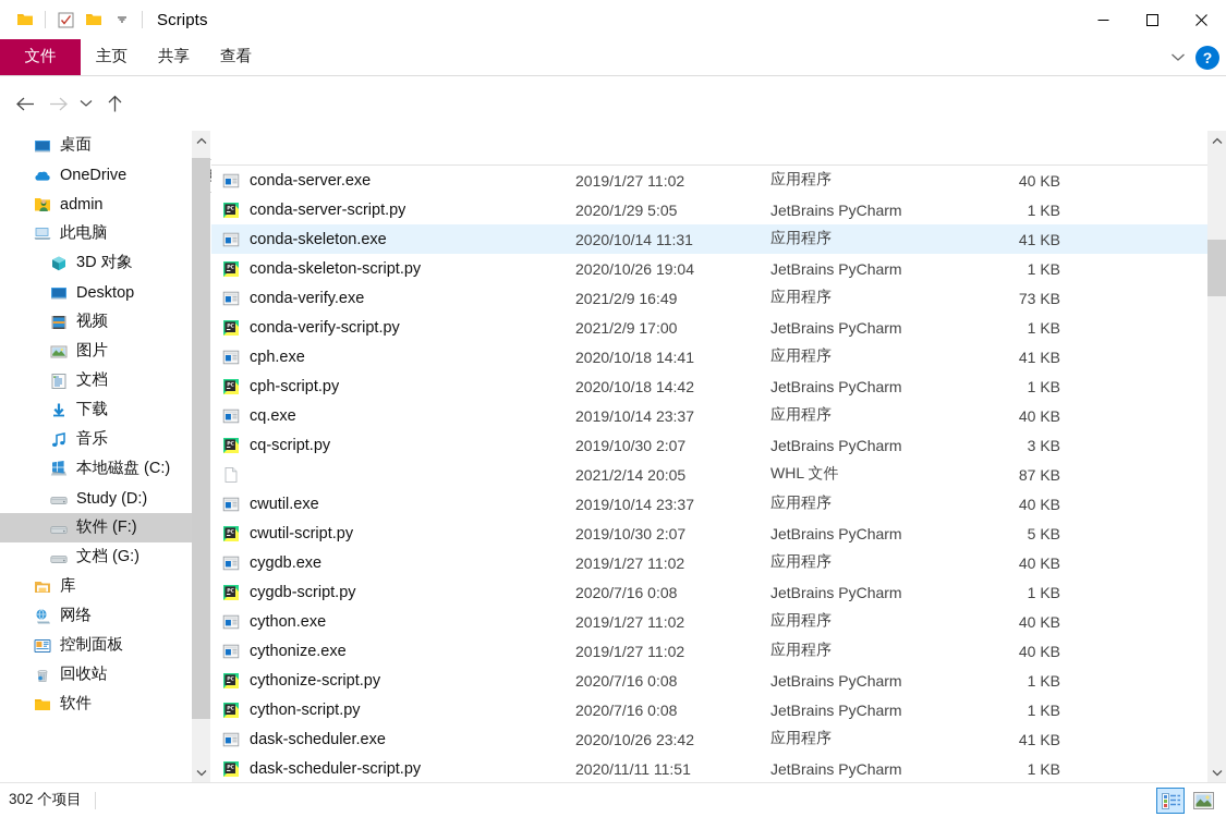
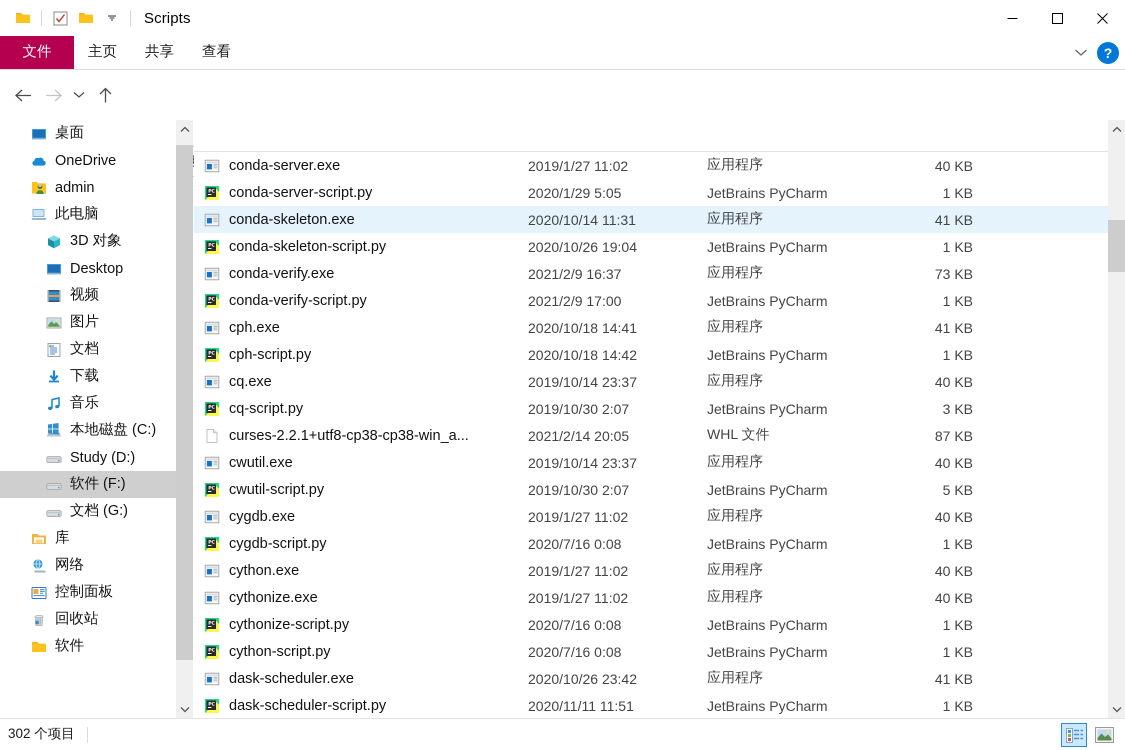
  Scripts
  文件
  主页
  共享
  查看
  ?
  桌面
  OneDrive
  admin
  此电脑
  3D 对象
  Desktop
  视频
  图片
  文档
  下载
  音乐
  本地磁盘 (C:)
  Study (D:)
  软件 (F:)
  文档 (G:)
  库
  网络
  控制面板
  回收站
  软件
  conda-server.exe
  2019/1/27 11:02
  应用程序
  40 KB
  conda-server-script.py
  2020/1/29 5:05
  JetBrains PyCharm
  1 KB
  conda-skeleton.exe
  2020/10/14 11:31
  应用程序
  41 KB
  conda-skeleton-script.py
  2020/10/26 19:04
  JetBrains PyCharm
  1 KB
  conda-verify.exe
- 2021/2/9 16:49
+ 2021/2/9 16:37
  应用程序
  73 KB
  conda-verify-script.py
  2021/2/9 17:00
  JetBrains PyCharm
  1 KB
  cph.exe
  2020/10/18 14:41
  应用程序
  41 KB
  cph-script.py
  2020/10/18 14:42
  JetBrains PyCharm
  1 KB
  cq.exe
  2019/10/14 23:37
  应用程序
  40 KB
  cq-script.py
  2019/10/30 2:07
  JetBrains PyCharm
  3 KB
+ curses-2.2.1+utf8-cp38-cp38-win_a...
  2021/2/14 20:05
  WHL 文件
  87 KB
  cwutil.exe
  2019/10/14 23:37
  应用程序
  40 KB
  cwutil-script.py
  2019/10/30 2:07
  JetBrains PyCharm
  5 KB
  cygdb.exe
  2019/1/27 11:02
  应用程序
  40 KB
  cygdb-script.py
  2020/7/16 0:08
  JetBrains PyCharm
  1 KB
  cython.exe
  2019/1/27 11:02
  应用程序
  40 KB
  cythonize.exe
  2019/1/27 11:02
  应用程序
  40 KB
  cythonize-script.py
  2020/7/16 0:08
  JetBrains PyCharm
  1 KB
  cython-script.py
  2020/7/16 0:08
  JetBrains PyCharm
  1 KB
  dask-scheduler.exe
  2020/10/26 23:42
  应用程序
  41 KB
  dask-scheduler-script.py
  2020/11/11 11:51
  JetBrains PyCharm
  1 KB
  302 个项目
